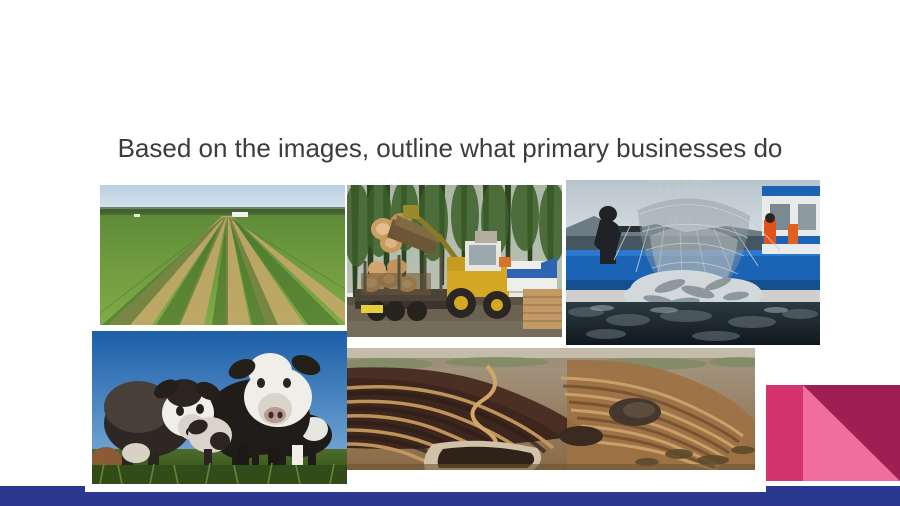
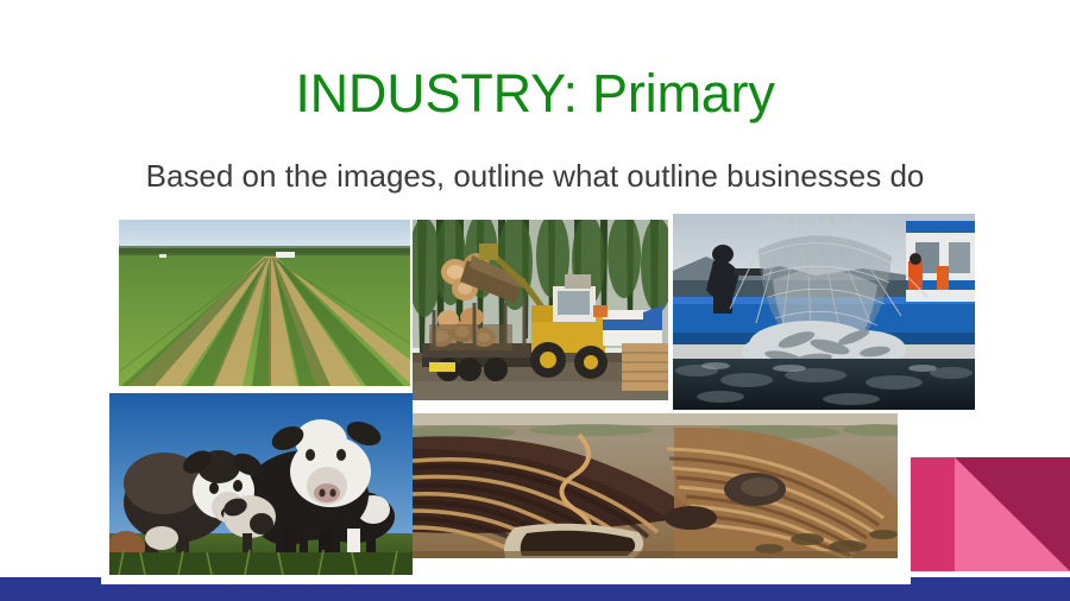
+ INDUSTRY: Primary
- Based on the images, outline what primary businesses do
+ Based on the images, outline what outline businesses do
